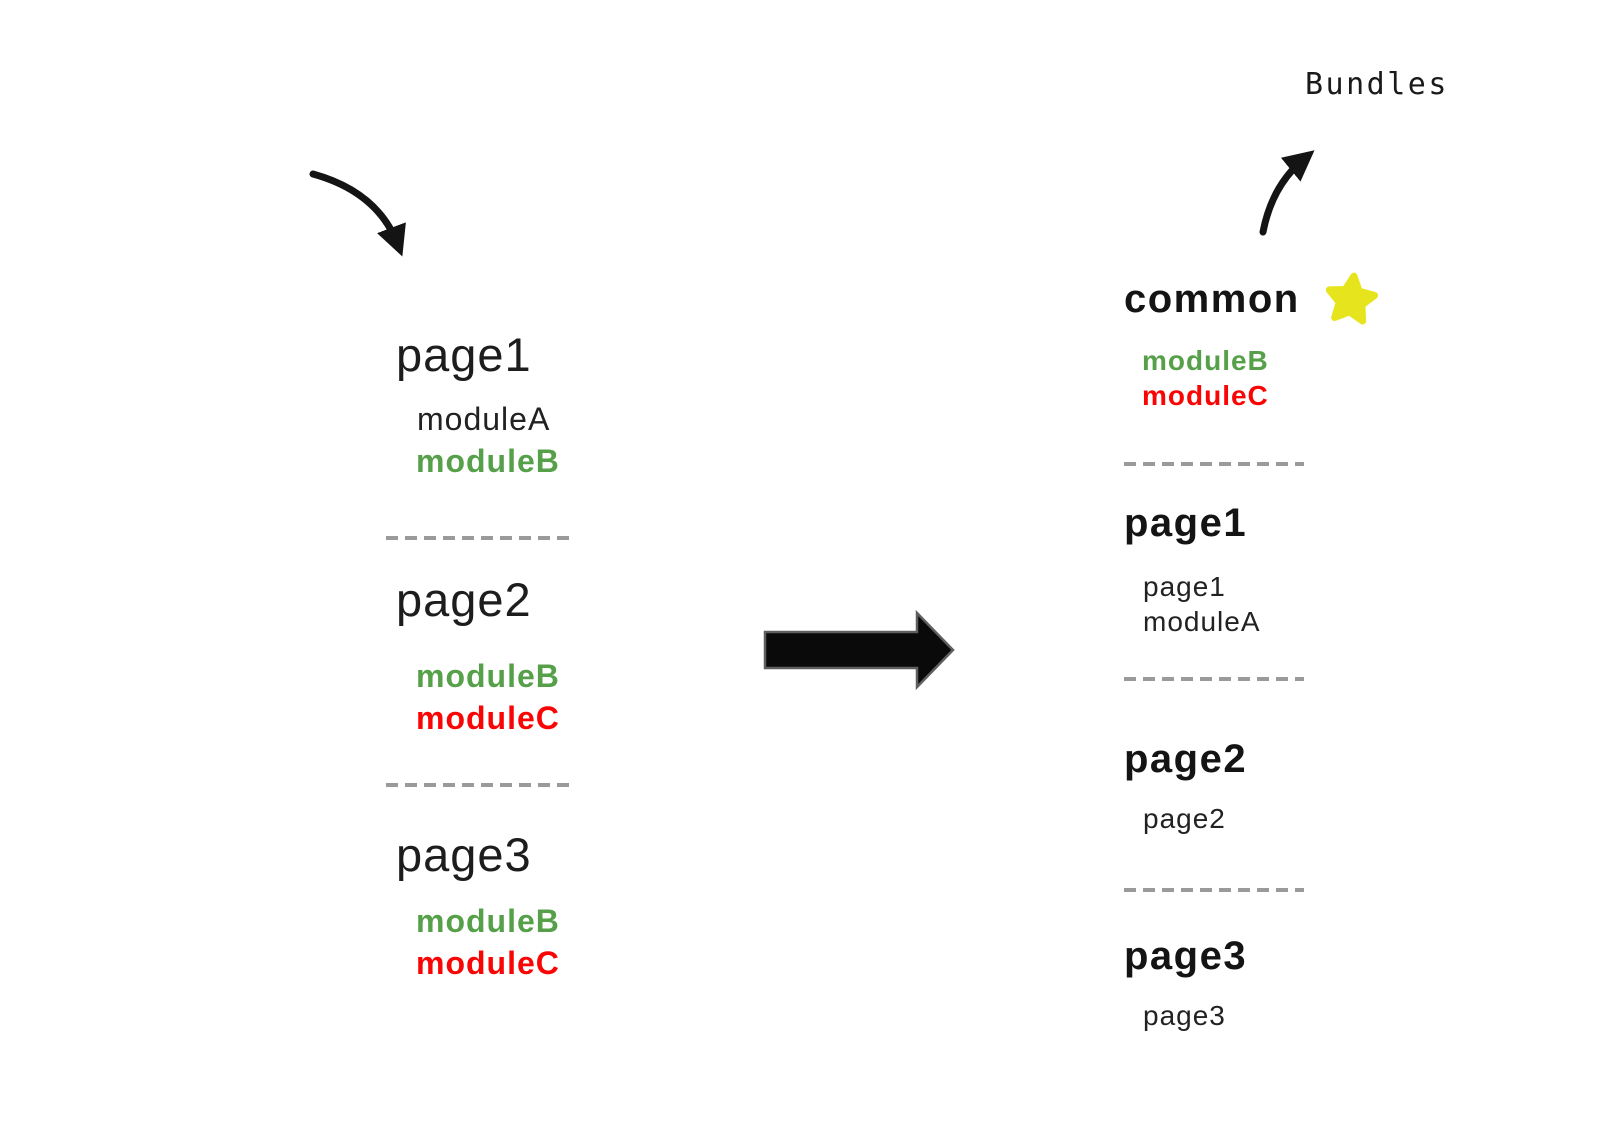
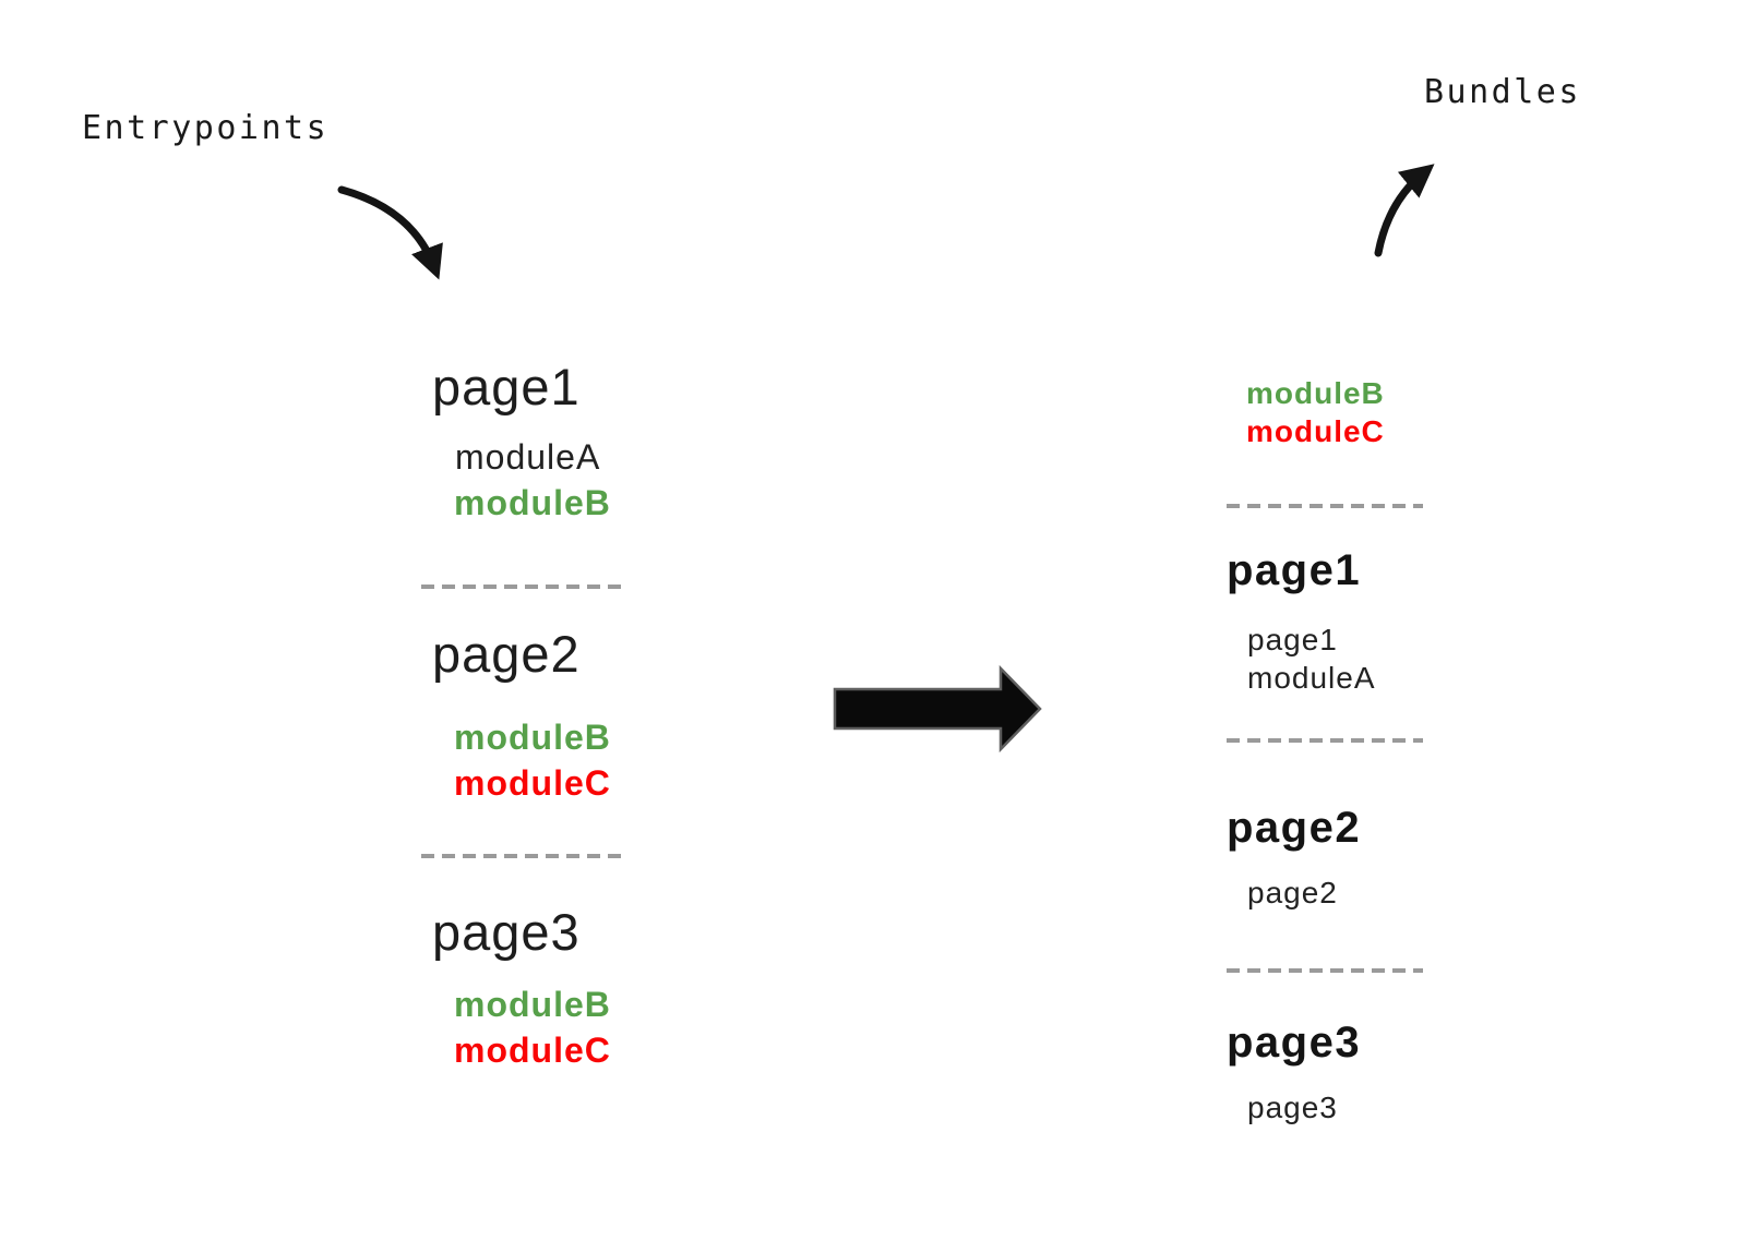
+ Entrypoints
  Bundles
  page1
  moduleA
  moduleB
  page2
  moduleB
  moduleC
  page3
  moduleB
  moduleC
- common
  moduleB
  moduleC
  page1
  page1
  moduleA
  page2
  page2
  page3
  page3
